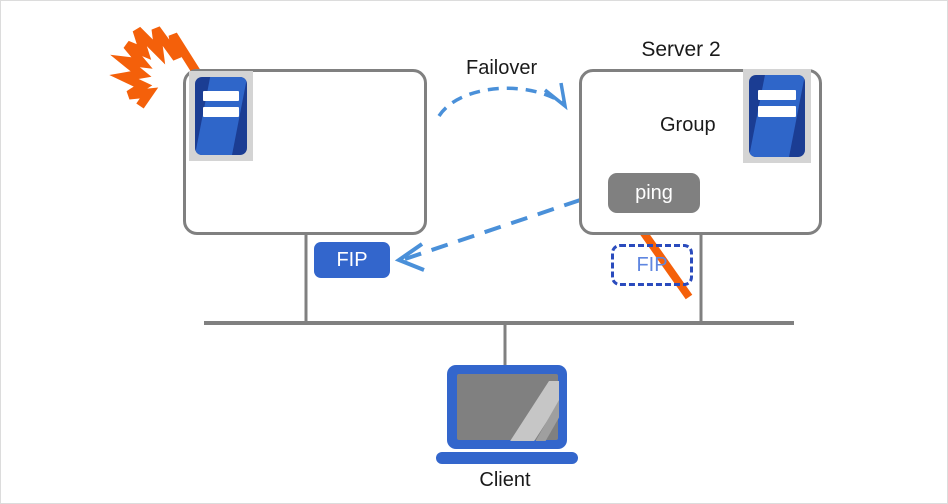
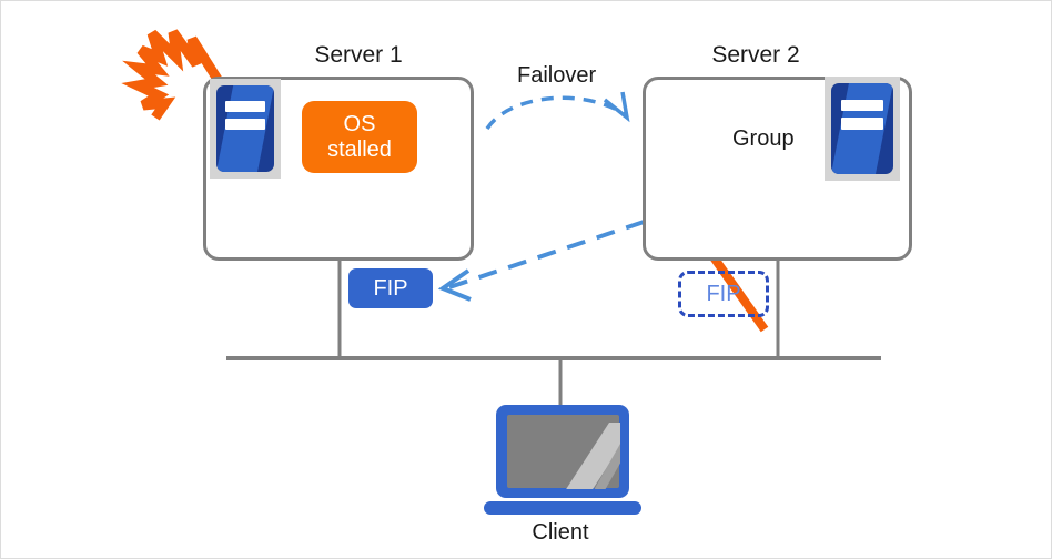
+ Server 1
+ OS
+ stalled
  Failover
  Server 2
  Group
- ping
  FIP
  FIP
  Client
